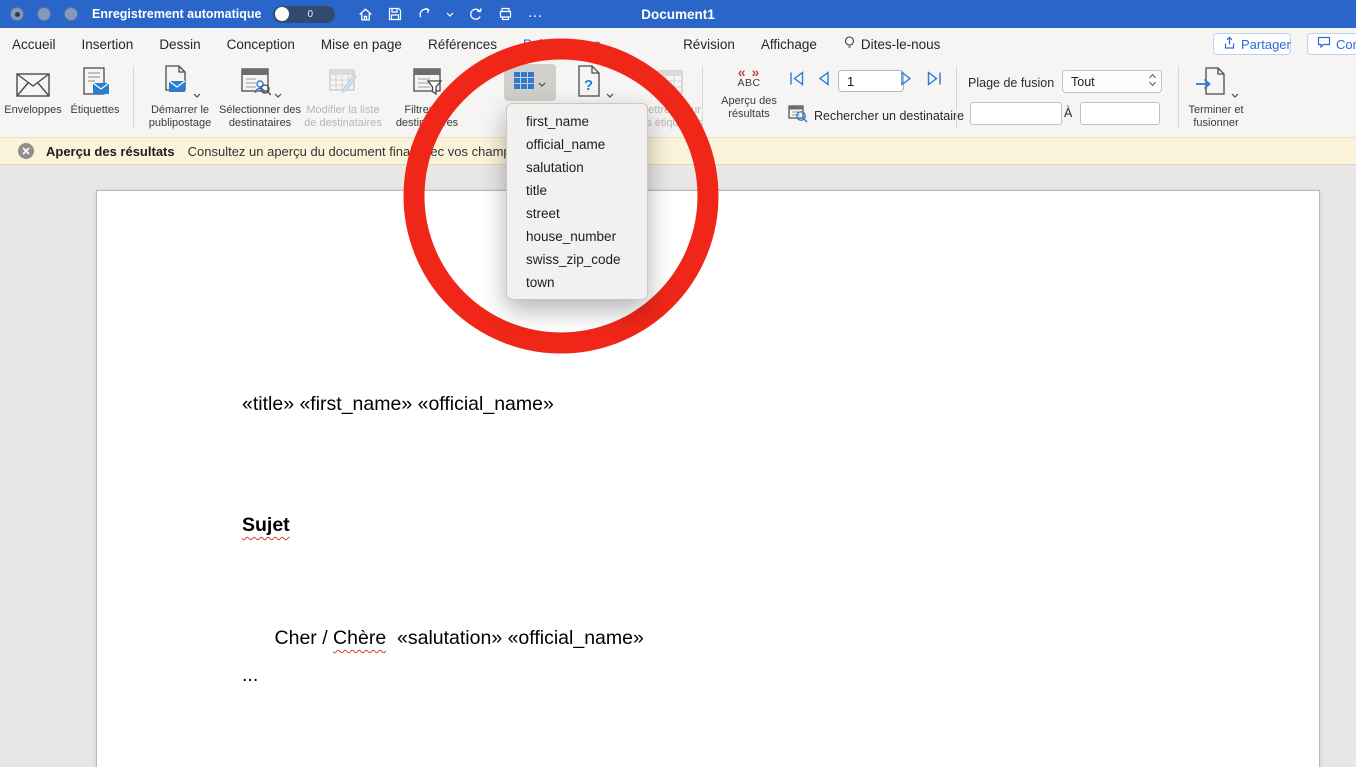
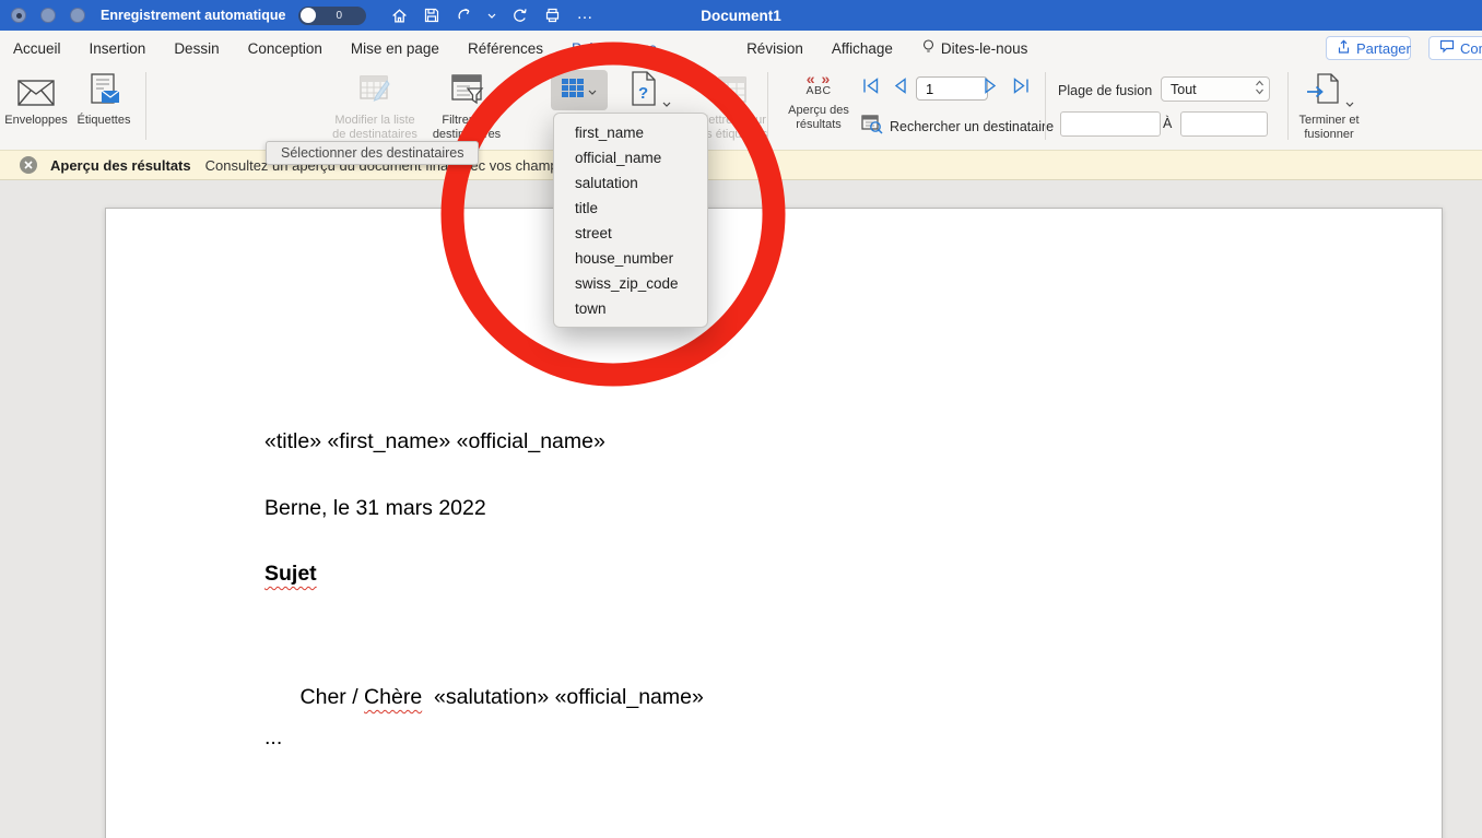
  Enregistrement automatique
  0
  …
  Document1
  Accueil
  Insertion
  Dessin
  Conception
  Mise en page
  Références
  Révision
  Affichage
  Dites-le-nous
  Partager
  Enveloppes
  Étiquettes
- Démarrer le
- publipostage
- Sélectionner des
- destinataires
  Modifier la liste
  de destinataires
  ?
  « »
  ABC
  Aperçu des
  résultats
  1
  Rechercher un destinataie
  Plage de fusion
  Tout
  À
  Terminer et
  fusionner
  Aperçu des résultats
  Consultez un aperçu du document finaec vos cham
  «title» «first_name» «official_name»
+ Berne, le 31 mars 2022
  Sujet
  Cher / Chère «salutation» «official_name»
  ...
+ Sélectionner des destinataires
  first_name
  official_name
  salutation
  title
  street
  house_number
  swiss_zip_code
  town
